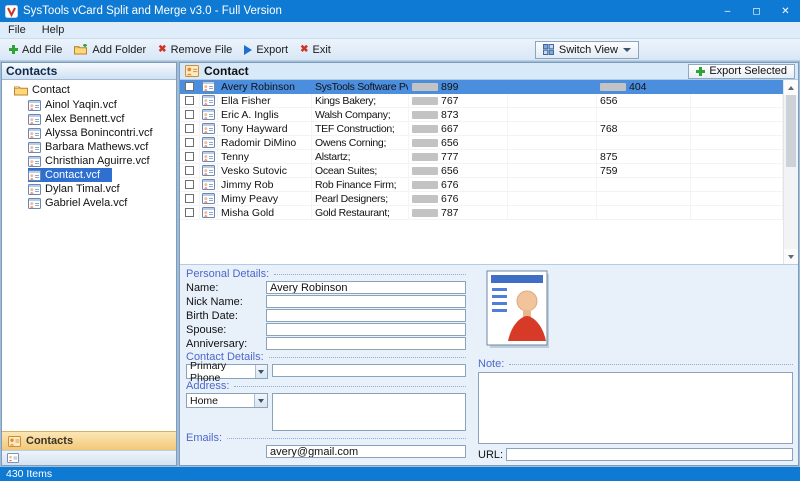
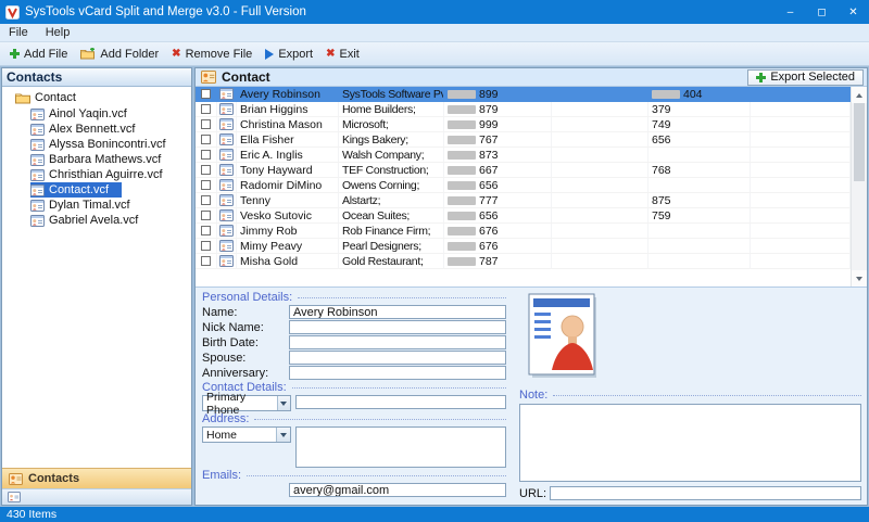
  SysTools vCard Split and Merge v3.0 - Full Version
  –
  ◻
  ✕
  File
  Help
  Add File
  Add Folder
  ✖
  Remove File
  Export
  ✖
  Exit
- Switch View
  Contacts
  Contact
  Ainol Yaqin.vcf
  Alex Bennett.vcf
  Alyssa Bonincontri.vcf
  Barbara Mathews.vcf
  Christhian Aguirre.vcf
  Contact.vcf
  Dylan Timal.vcf
  Gabriel Avela.vcf
  Contacts
  Contact
  Export Selected
  Avery Robinson
  SysTools Software Pv
  899
  404
+ Brian Higgins
+ Home Builders;
+ 879
+ 379
+ Christina Mason
+ Microsoft;
+ 999
+ 749
  Ella Fisher
  Kings Bakery;
  767
  656
  Eric A. Inglis
  Walsh Company;
  873
  Tony Hayward
  TEF Construction;
  667
  768
  Radomir DiMino
  Owens Corning;
  656
  Tenny
  Alstartz;
  777
  875
  Vesko Sutovic
  Ocean Suites;
  656
  759
  Jimmy Rob
  Rob Finance Firm;
  676
  Mimy Peavy
  Pearl Designers;
  676
  Misha Gold
  Gold Restaurant;
  787
  Personal Details:
  Name:
  Avery Robinson
  Nick Name:
  Birth Date:
  Spouse:
  Anniversary:
  Contact Details:
  Primary Phone
  Address:
  Home
  Emails:
  avery@gmail.com
  Note:
  URL:
  430 Items
